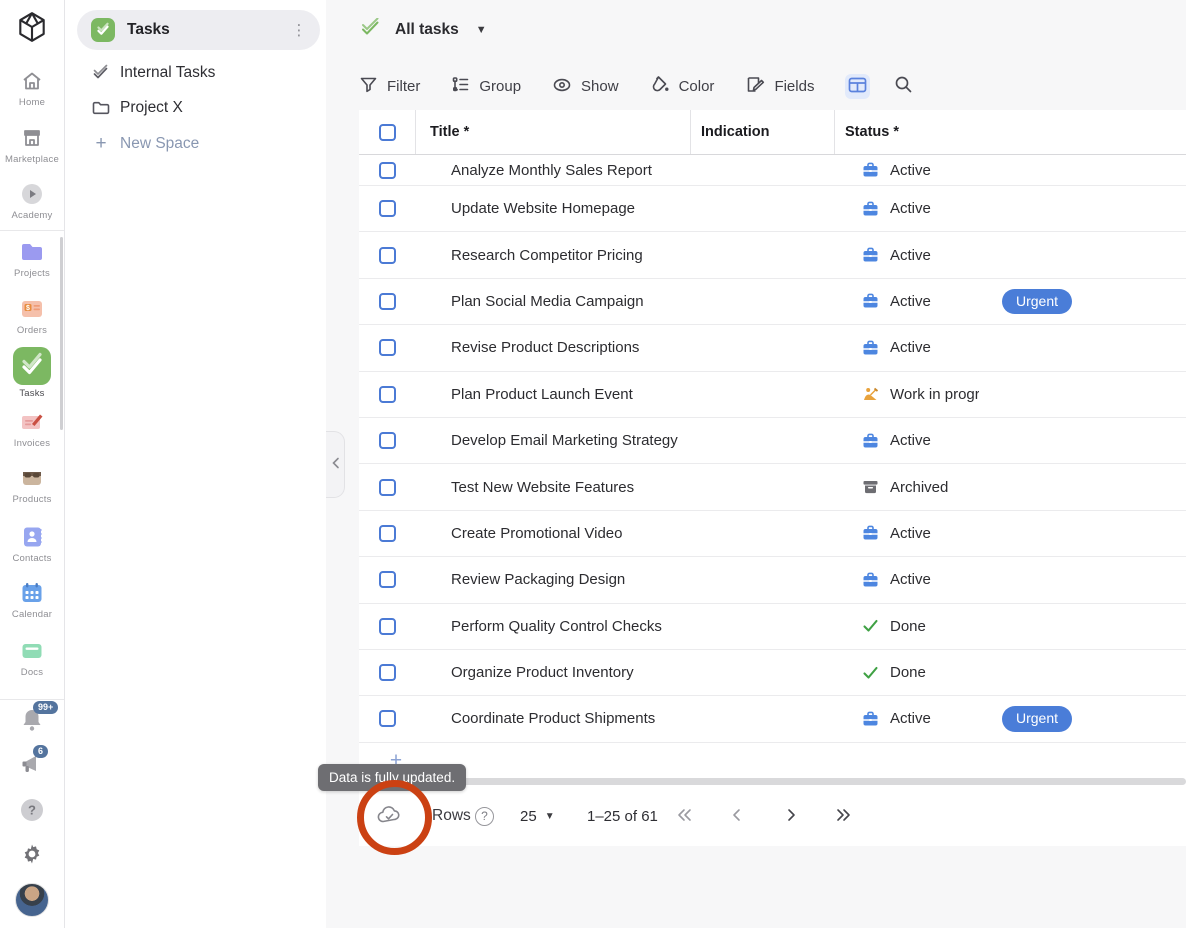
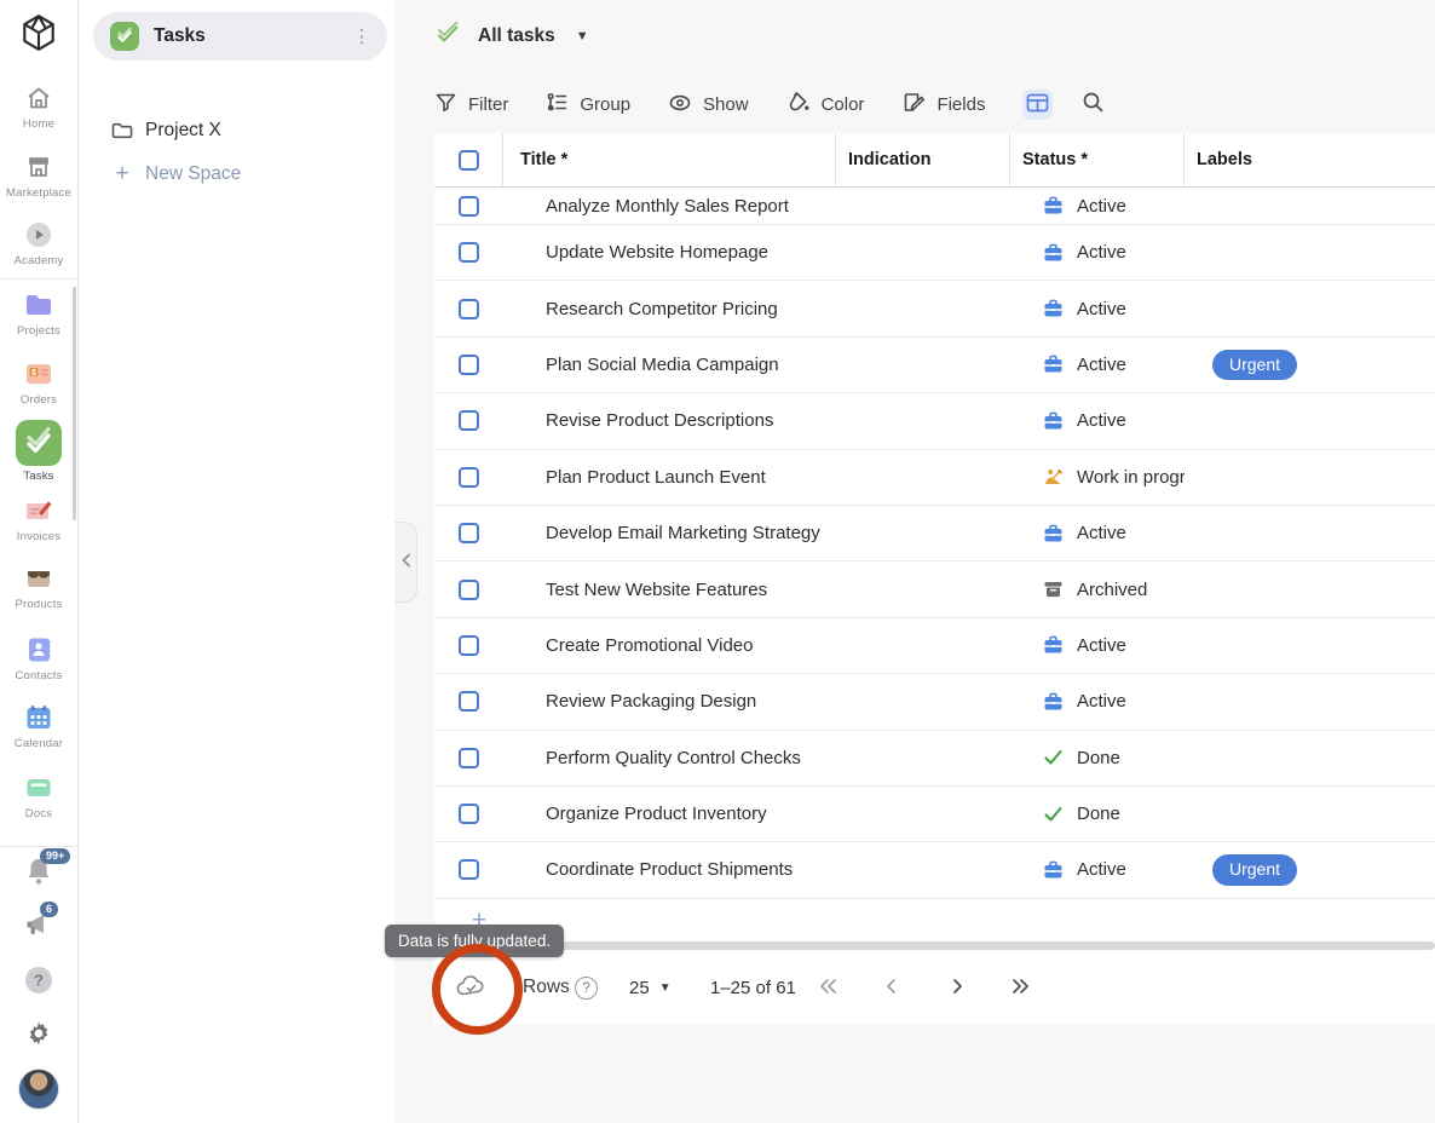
  Home
  Marketplace
  Academy
  Projects
  Orders
  Tasks
  Invoices
  Products
  Contacts
  Calendar
  Docs
  99+
  6
  ?
  Tasks
  ⋮
- Internal Tasks
  Project X
  +
  New Space
  All tasks
  ▼
  Filter
  Group
  Show
  Color
  Fields
  Title *
  Indication
  Status *
+ Labels
  Analyze Monthly Sales Report
  Active
  Update Website Homepage
  Active
  Research Competitor Pricing
  Active
  Plan Social Media Campaign
  Active
  Urgent
  Revise Product Descriptions
  Active
  Plan Product Launch Event
  Work in progr
  Develop Email Marketing Strategy
  Active
  Test New Website Features
  Archived
  Create Promotional Video
  Active
  Review Packaging Design
  Active
  Perform Quality Control Checks
  Done
  Organize Product Inventory
  Done
  Coordinate Product Shipments
  Active
  Urgent
  +
  Rows
  ?
  25
  ▼
  1–25 of 61
  Data is fully updated.
